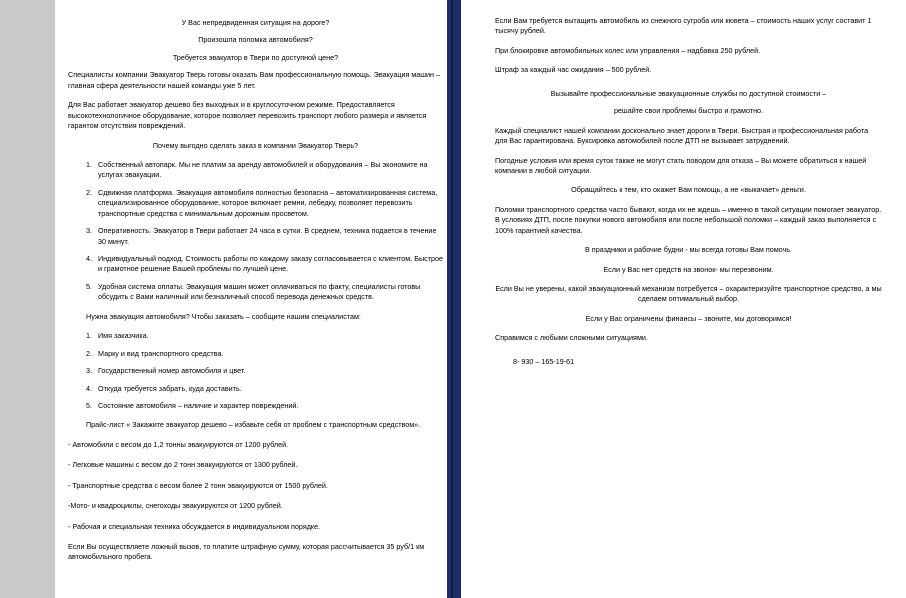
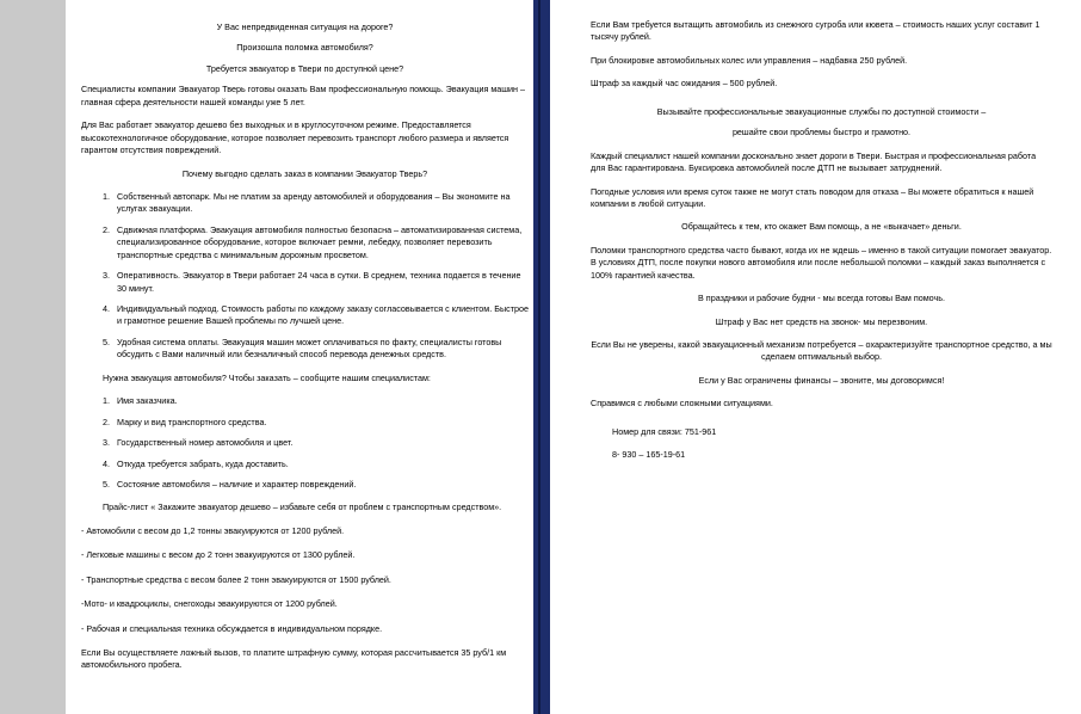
  У Вас непредвиденная ситуация на дороге?
  Произошла поломка автомобиля?
  Требуется эвакуатор в Твери по доступной цене?
  Специалисты компании Эвакуатор Тверь готовы оказать Вам профессиональную помощь. Эвакуация машин – главная сфера деятельности нашей команды уже 5 лет.
  Для Вас работает эвакуатор дешево без выходных и в круглосуточном режиме. Предоставляется высокотехнологичное оборудование, которое позволяет перевозить транспорт любого размера и является гарантом отсутствия повреждений.
  Почему выгодно сделать заказ в компании Эвакуатор Тверь?
  Собственный автопарк. Мы не платим за аренду автомобилей и оборудования – Вы экономите на услугах эвакуации.
  Сдвижная платформа. Эвакуация автомобиля полностью безопасна – автоматизированная система, специализированное оборудование, которое включает ремни, лебедку, позволяет перевозить транспортные средства с минимальным дорожным просветом.
  Оперативность. Эвакуатор в Твери работает 24 часа в сутки. В среднем, техника подается в течение 30 минут.
  Индивидуальный подход. Стоимость работы по каждому заказу согласовывается с клиентом. Быстрое и грамотное решение Вашей проблемы по лучшей цене.
  Удобная система оплаты. Эвакуация машин может оплачиваться по факту, специалисты готовы обсудить с Вами наличный или безналичный способ перевода денежных средств.
  Нужна эвакуация автомобиля? Чтобы заказать – сообщите нашим специалистам:
  Имя заказчика.
  Марку и вид транспортного средства.
  Государственный номер автомобиля и цвет.
  Откуда требуется забрать, куда доставить.
  Состояние автомобиля – наличие и характер повреждений.
  Прайс-лист « Закажите эвакуатор дешево – избавьте себя от проблем с транспортным средством».
  - Автомобили с весом до 1,2 тонны эвакуируются от 1200 рублей.
  - Легковые машины с весом до 2 тонн эвакуируются от 1300 рублей.
  - Транспортные средства с весом более 2 тонн эвакуируются от 1500 рублей.
  -Мото- и квадроциклы, снегоходы эвакуируются от 1200 рублей.
  - Рабочая и специальная техника обсуждается в индивидуальном порядке.
  Если Вы осуществляете ложный вызов, то платите штрафную сумму, которая рассчитывается 35 руб/1 км автомобильного пробега.
  Если Вам требуется вытащить автомобиль из снежного сугроба или кювета – стоимость наших услуг составит 1 тысячу рублей.
  При блокировке автомобильных колес или управления – надбавка 250 рублей.
  Штраф за каждый час ожидания – 500 рублей.
  Вызывайте профессиональные эвакуационные службы по доступной стоимости –
  решайте свои проблемы быстро и грамотно.
  Каждый специалист нашей компании досконально знает дороги в Твери. Быстрая и профессиональная работа для Вас гарантирована. Буксировка автомобилей после ДТП не вызывает затруднений.
  Погодные условия или время суток также не могут стать поводом для отказа – Вы можете обратиться к нашей компании в любой ситуации.
  Обращайтесь к тем, кто окажет Вам помощь, а не «выкачает» деньги.
  Поломки транспортного средства часто бывают, когда их не ждешь – именно в такой ситуации помогает эвакуатор. В условиях ДТП, после покупки нового автомобиля или после небольшой поломки – каждый заказ выполняется с 100% гарантией качества.
  В праздники и рабочие будни - мы всегда готовы Вам помочь.
- Если у Вас нет средств на звонок- мы перезвоним.
+ Штраф у Вас нет средств на звонок- мы перезвоним.
  Если Вы не уверены, какой эвакуационный механизм потребуется – охарактеризуйте транспортное средство, а мы сделаем оптимальный выбор.
  Если у Вас ограничены финансы – звоните, мы договоримся!
  Справимся с любыми сложными ситуациями.
+ Номер для связи: 751-961
  8- 930 – 165-19-61
